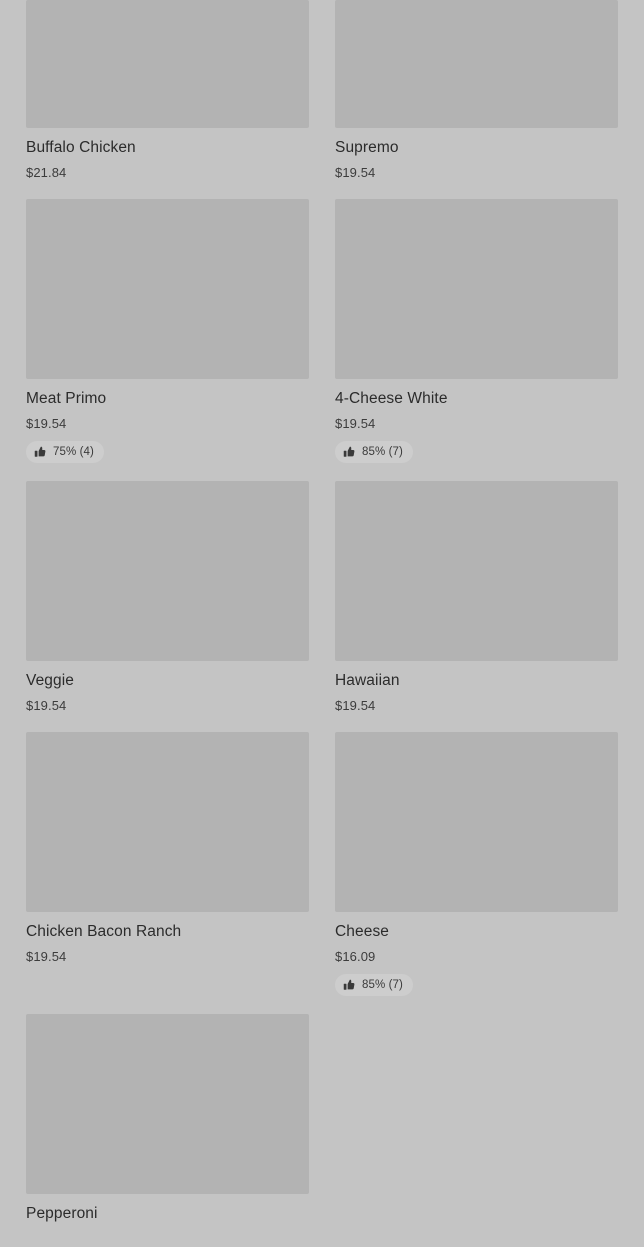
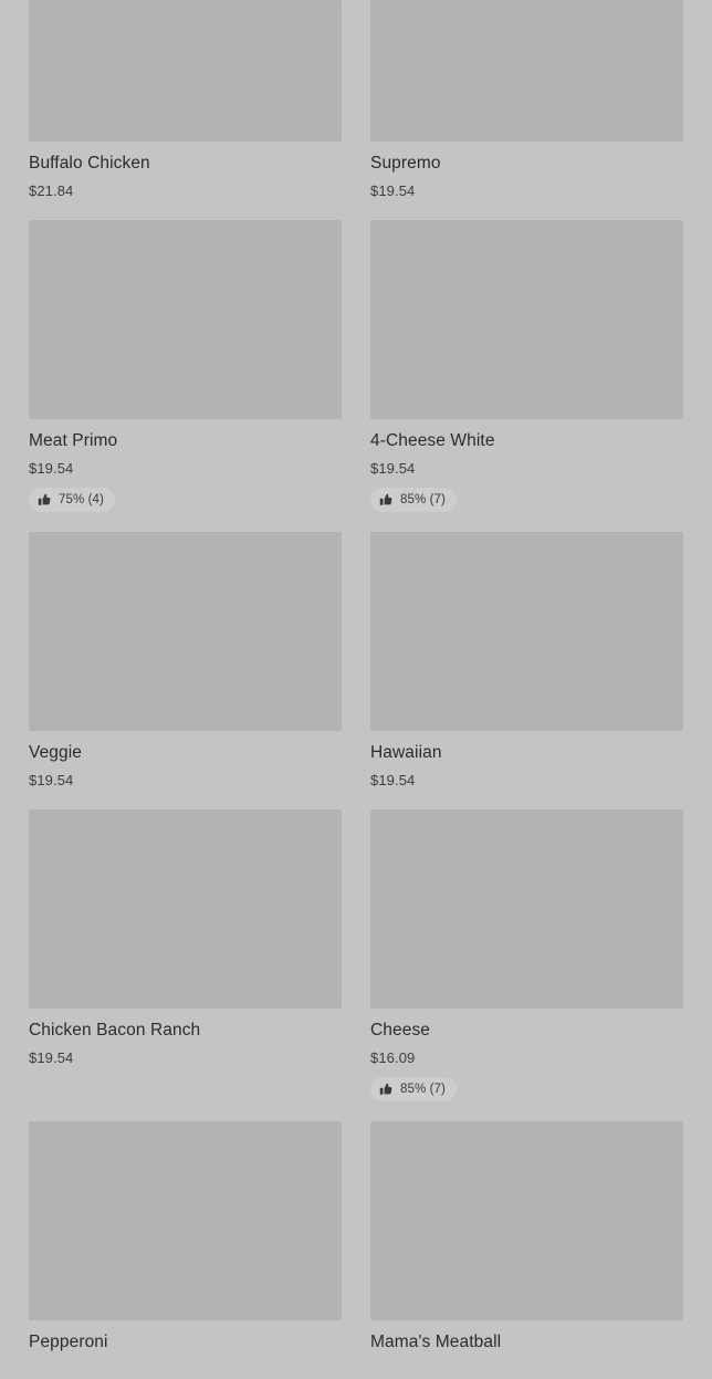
  Buffalo Chicken
  $21.84
  Supremo
  $19.54
  Meat Primo
  $19.54
  75% (4)
  4-Cheese White
  $19.54
  85% (7)
  Veggie
  $19.54
  Hawaiian
  $19.54
  Chicken Bacon Ranch
  $19.54
  Cheese
  $16.09
  85% (7)
  Pepperoni
+ Mama's Meatball
